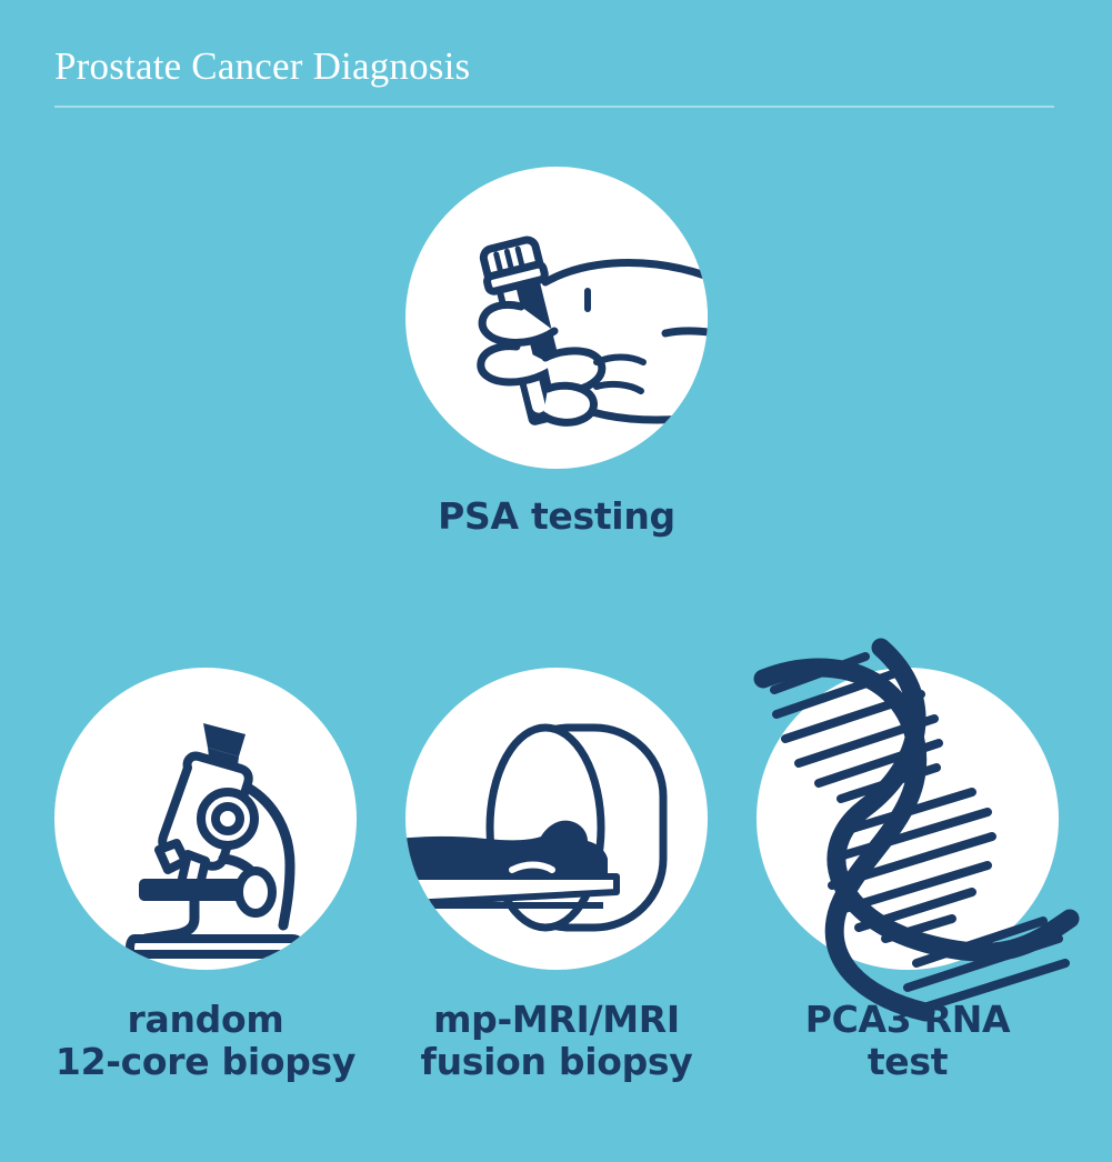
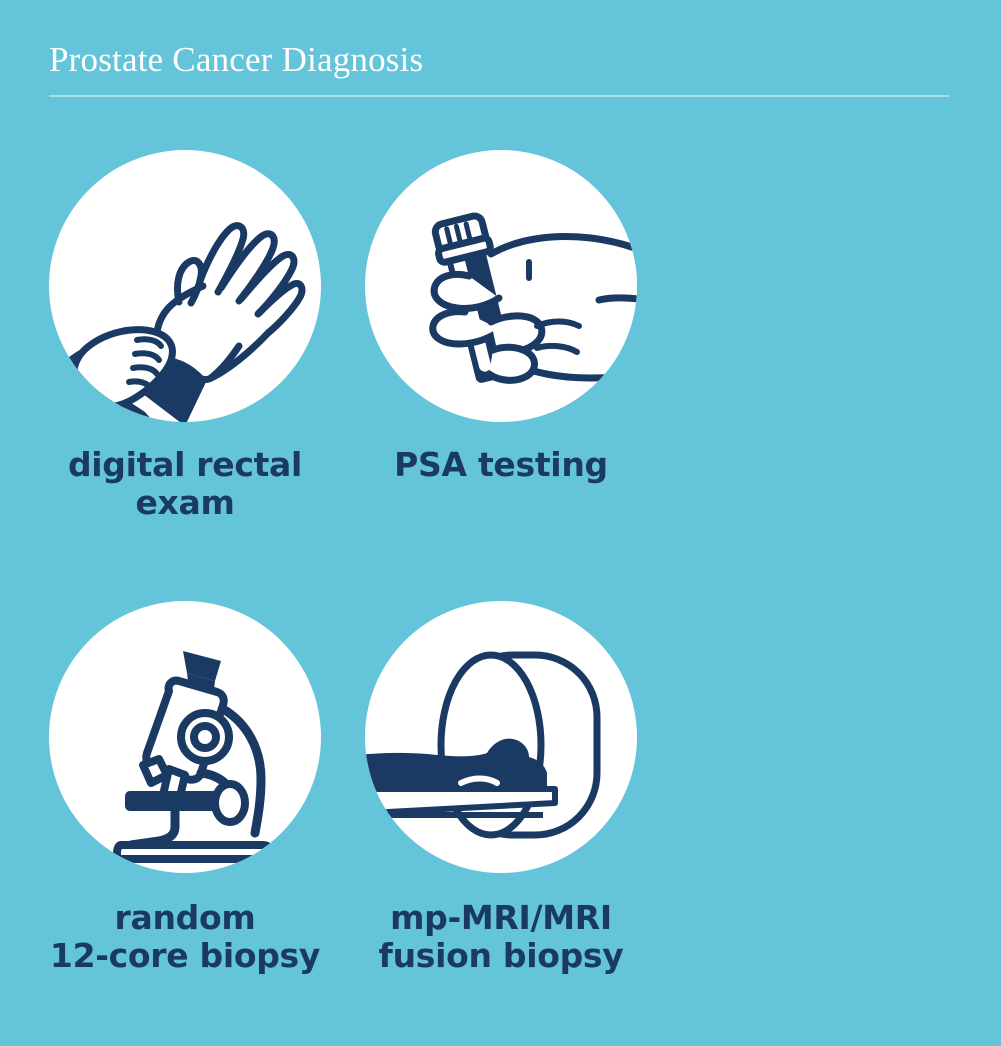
  Prostate Cancer Diagnosis
+ digital rectal
+ exam
  PSA testing
  random
  12-core biopsy
  mp-MRI/MRI
  fusion biopsy
- PCA3 RNA
- test
